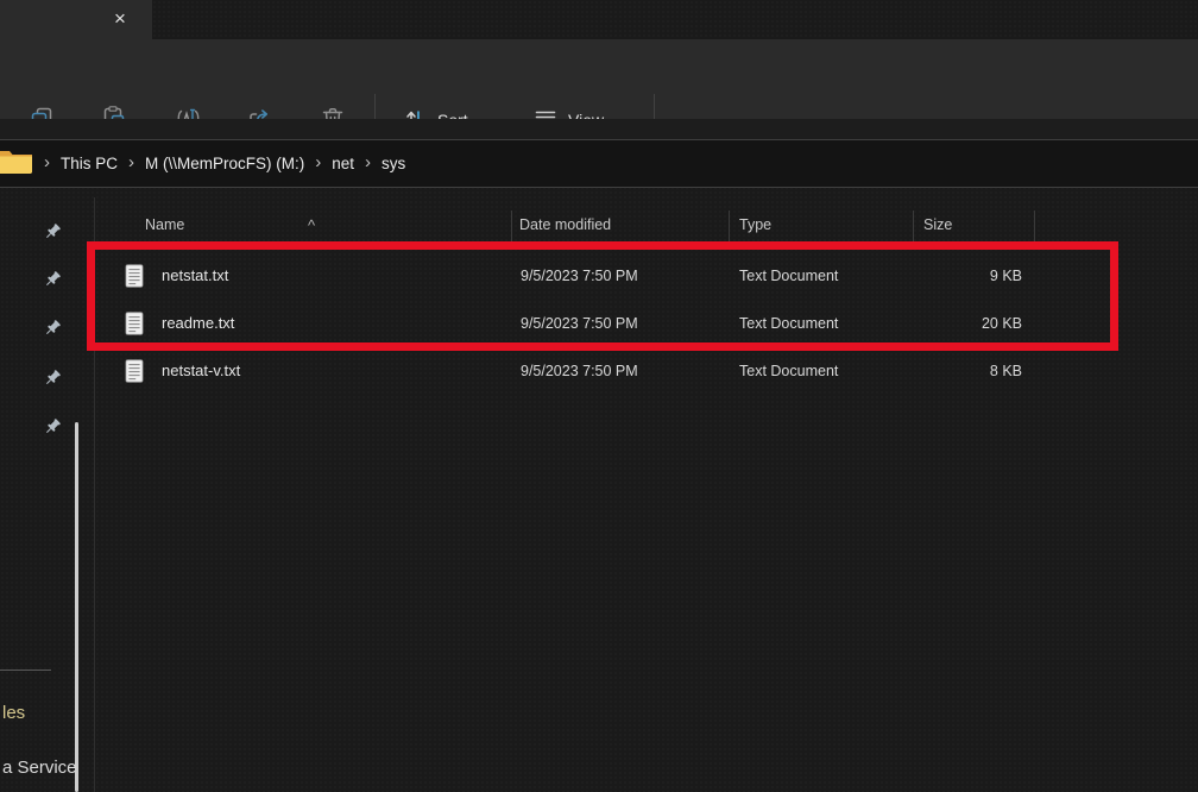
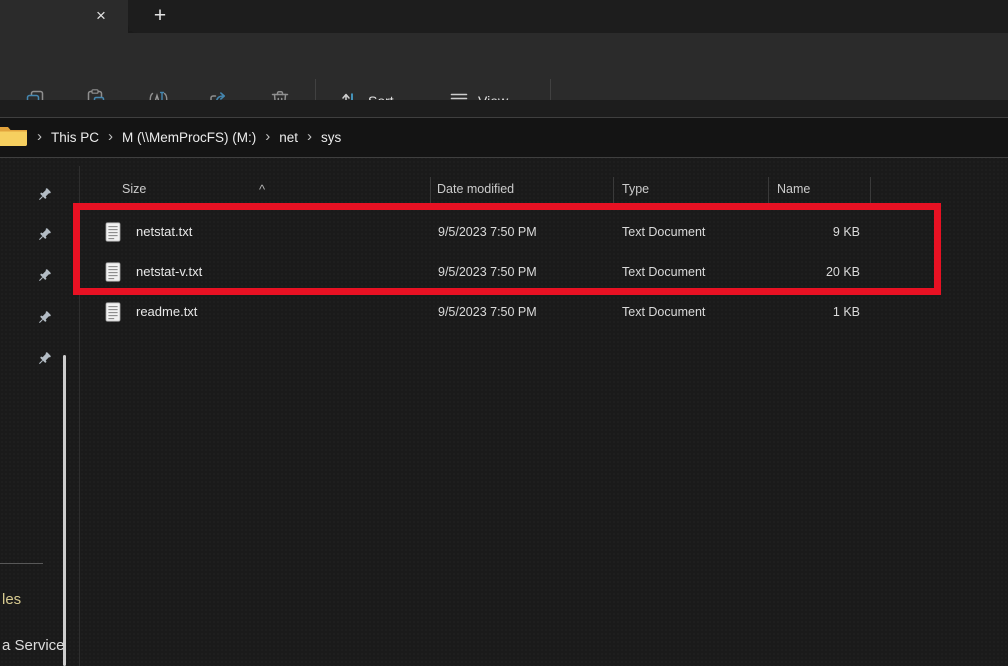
  ×
+ +
  ›
  This PC
  ›
  M (\\MemProcFS) (M:)
  ›
  net
  ›
  sys
  les
  a Service
- Name
+ Size
  ^
  Date modified
  Type
- Size
+ Name
  netstat.txt
  9/5/2023 7:50 PM
  Text Document
  9 KB
- readme.txt
+ netstat-v.txt
  9/5/2023 7:50 PM
  Text Document
  20 KB
- netstat-v.txt
+ readme.txt
  9/5/2023 7:50 PM
  Text Document
- 8 KB
+ 1 KB
